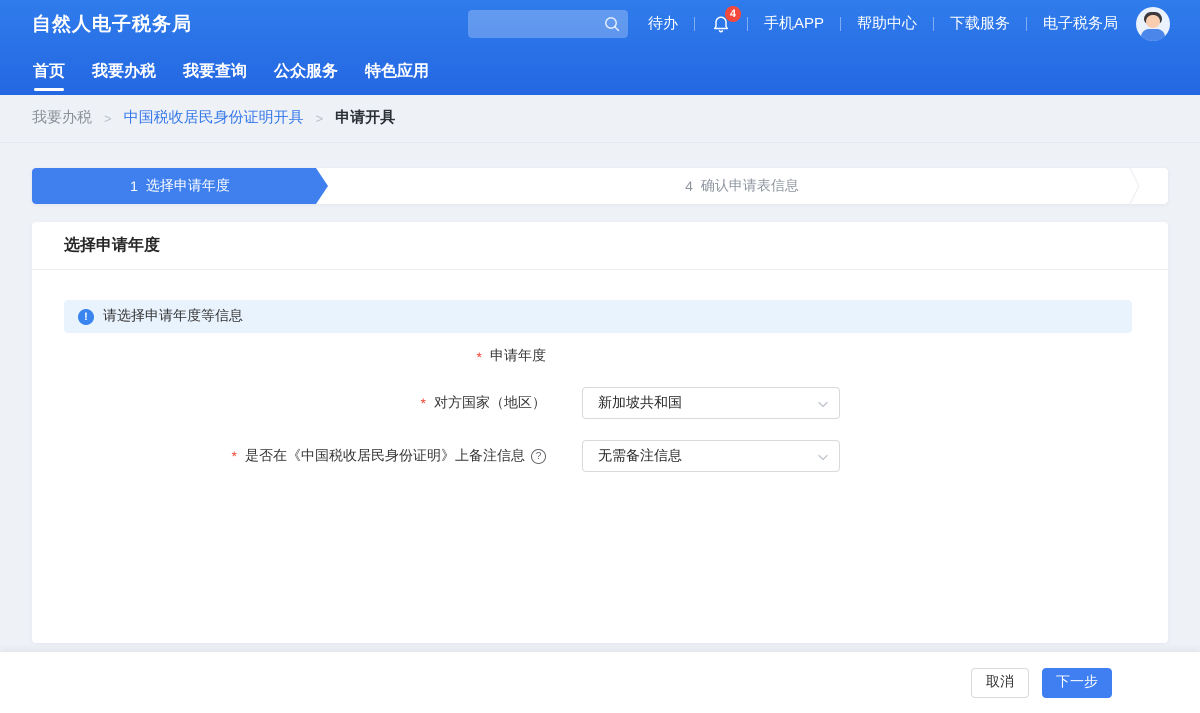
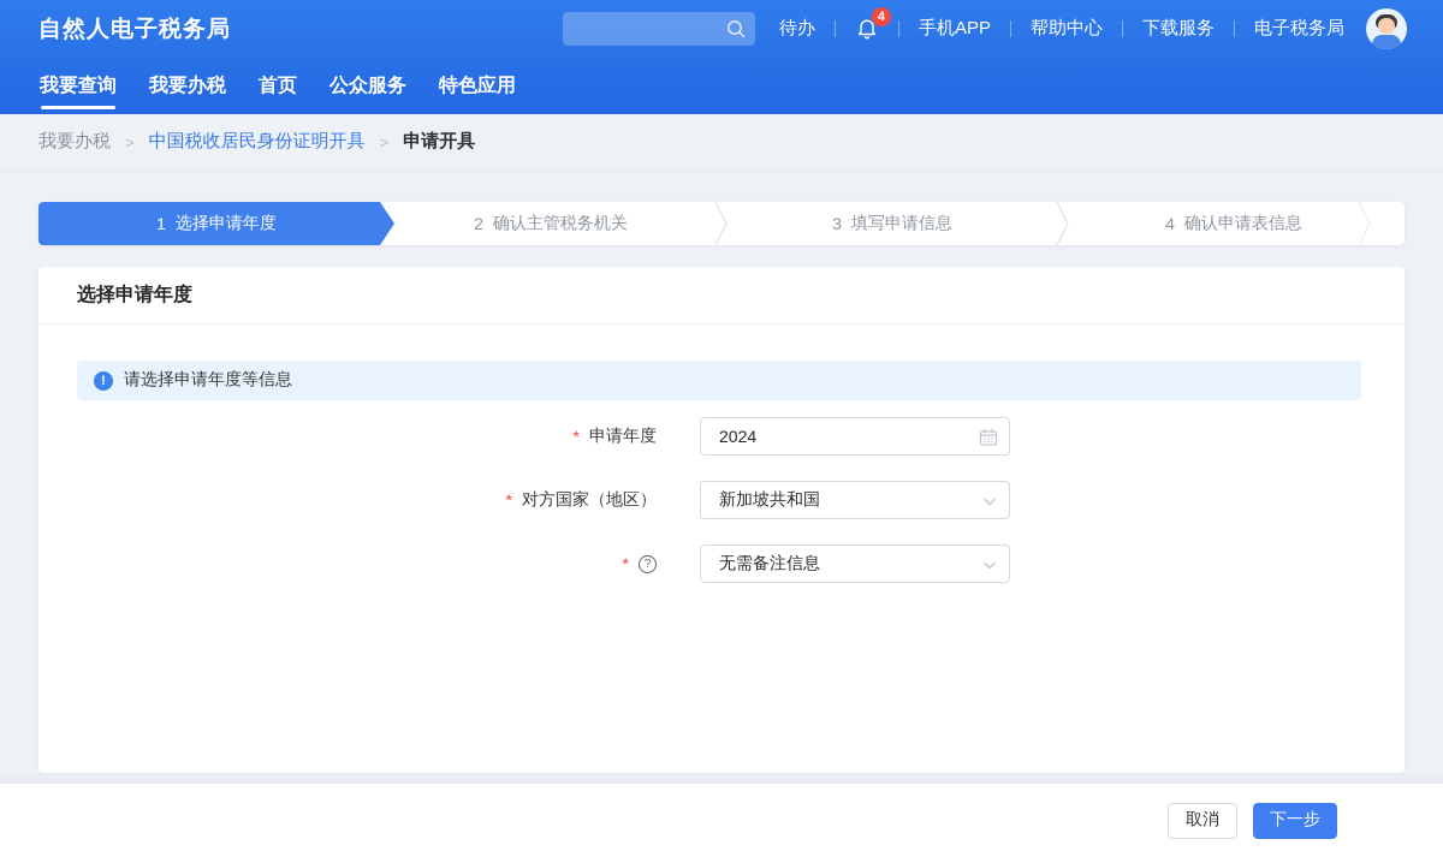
  自然人电子税务局
  待办
  4
  手机APP
  帮助中心
  下载服务
  电子税务局
- 首页
+ 我要查询
  我要办税
- 我要查询
+ 首页
  公众服务
  特色应用
  我要办税
  >
  中国税收居民身份证明开具
  >
  申请开具
  1
  选择申请年度
+ 2
+ 确认主管税务机关
+ 3
+ 填写申请信息
  4
  确认申请表信息
  选择申请年度
  !
  请选择申请年度等信息
  *
  申请年度
+ 2024
  *
  对方国家（地区）
  新加坡共和国
  *
- 是否在《中国税收居民身份证明》上备注信息
  ?
  无需备注信息
  取消
  下一步
